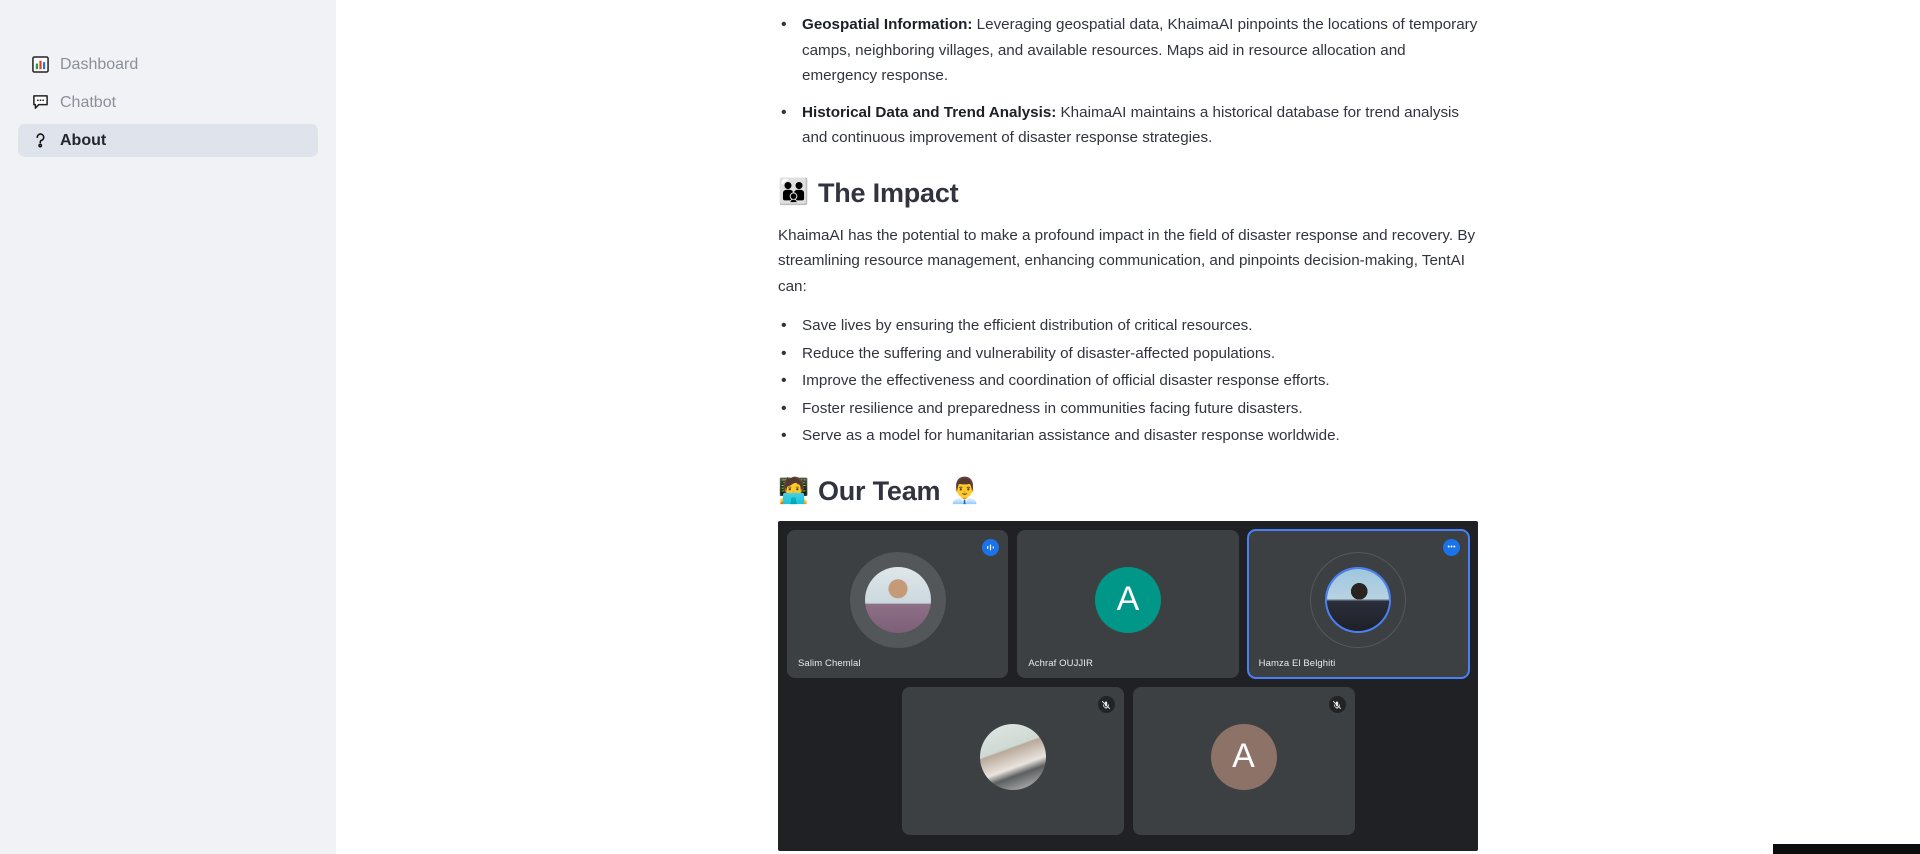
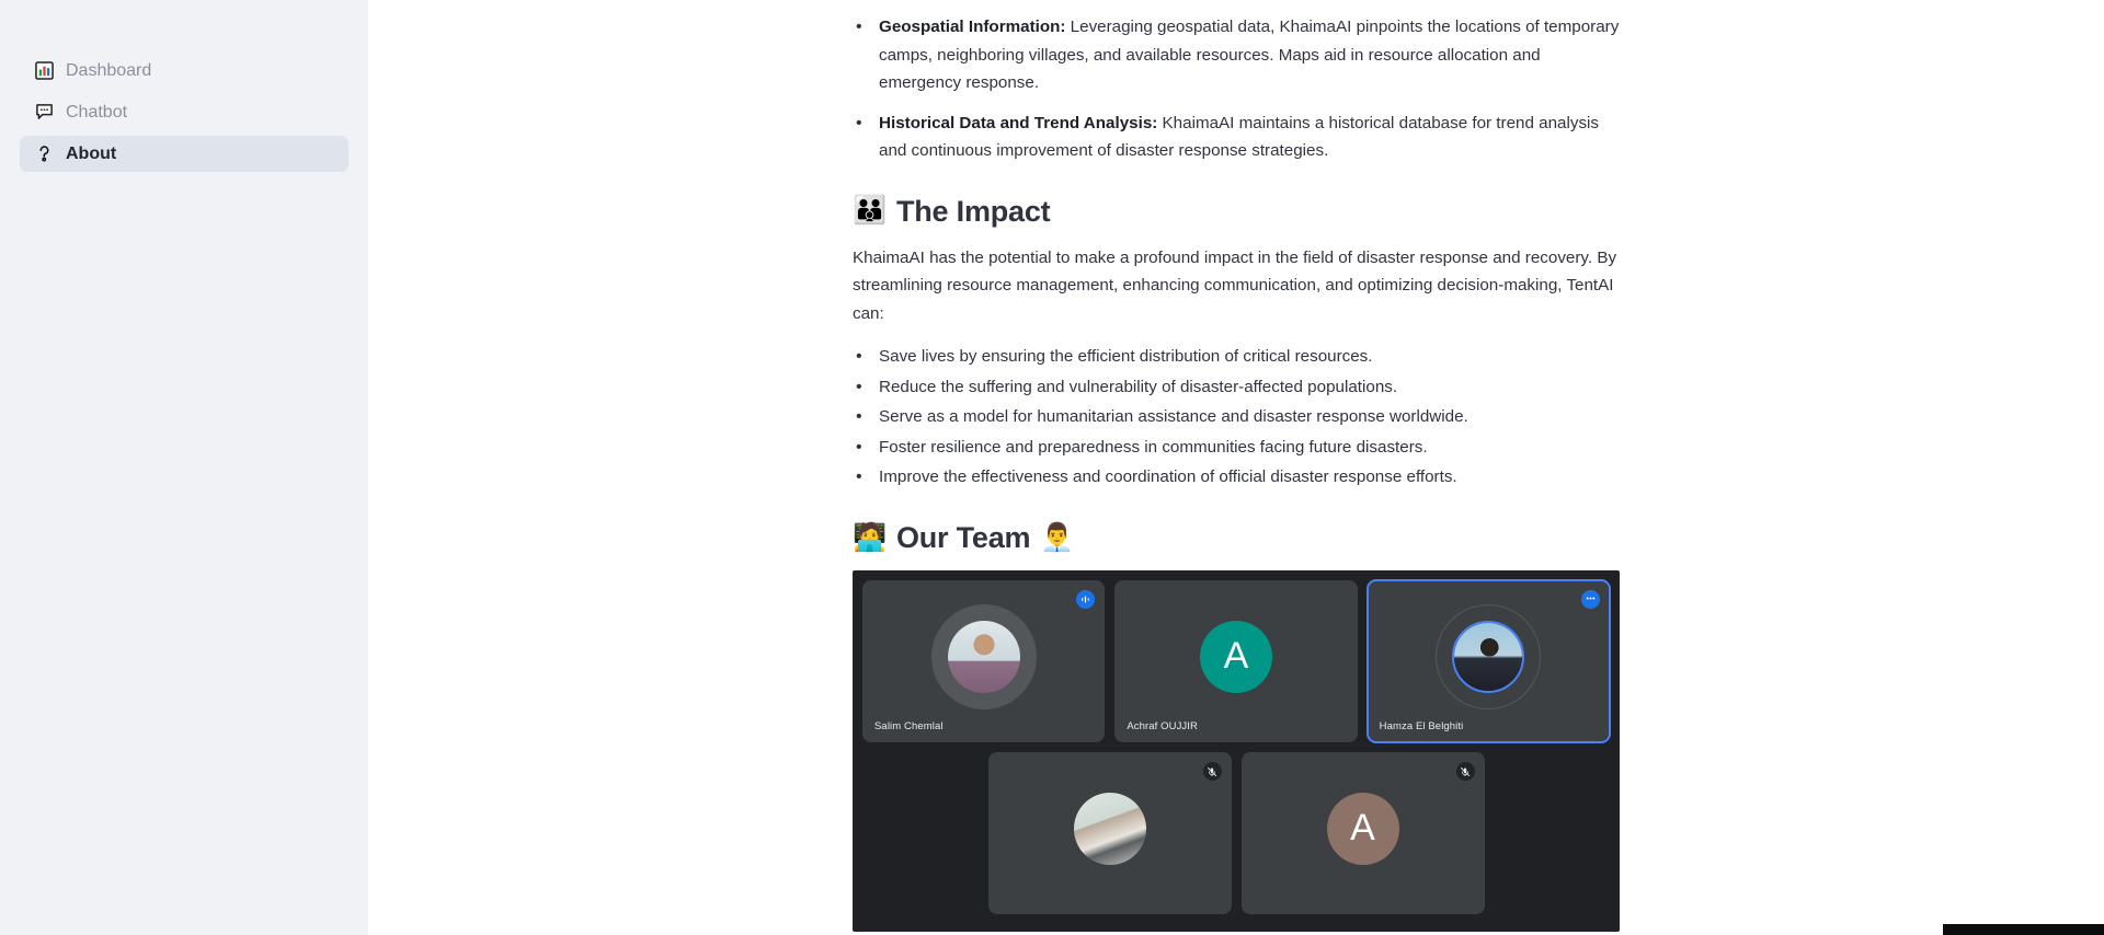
  Dashboard
  Chatbot
  About
  Geospatial Information: Leveraging geospatial data, KhaimaAI pinpoints the locations of temporary camps, neighboring villages, and available resources. Maps aid in resource allocation and emergency response.
  Historical Data and Trend Analysis: KhaimaAI maintains a historical database for trend analysis and continuous improvement of disaster response strategies.
  👪
  The Impact
- KhaimaAI has the potential to make a profound impact in the field of disaster response and recovery. By streamlining resource management, enhancing communication, and pinpoints decision-making, TentAI can:
+ KhaimaAI has the potential to make a profound impact in the field of disaster response and recovery. By streamlining resource management, enhancing communication, and optimizing decision-making, TentAI can:
  Save lives by ensuring the efficient distribution of critical resources.
  Reduce the suffering and vulnerability of disaster-affected populations.
- Improve the effectiveness and coordination of official disaster response efforts.
+ Serve as a model for humanitarian assistance and disaster response worldwide.
  Foster resilience and preparedness in communities facing future disasters.
- Serve as a model for humanitarian assistance and disaster response worldwide.
+ Improve the effectiveness and coordination of official disaster response efforts.
  🧑‍💻
  Our Team
  👨‍💼
  Salim Chemlal
  A
  Achraf OUJJIR
  Hamza El Belghiti
  A
